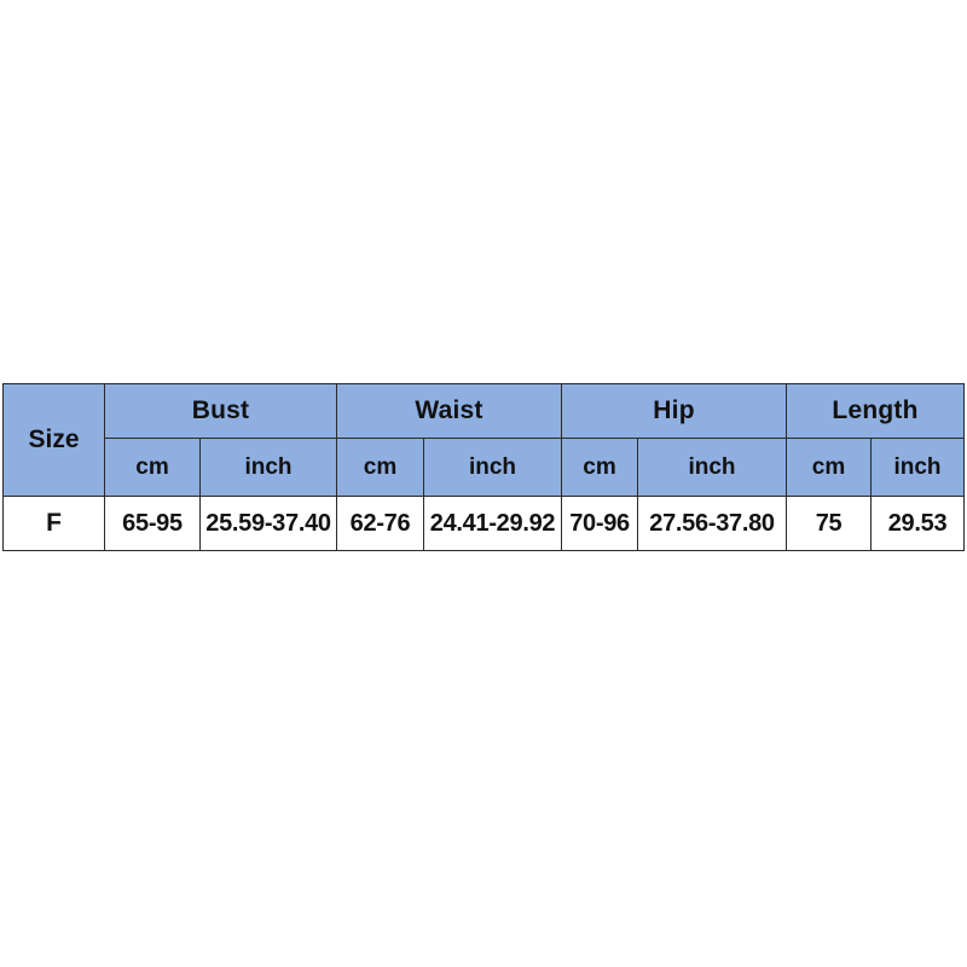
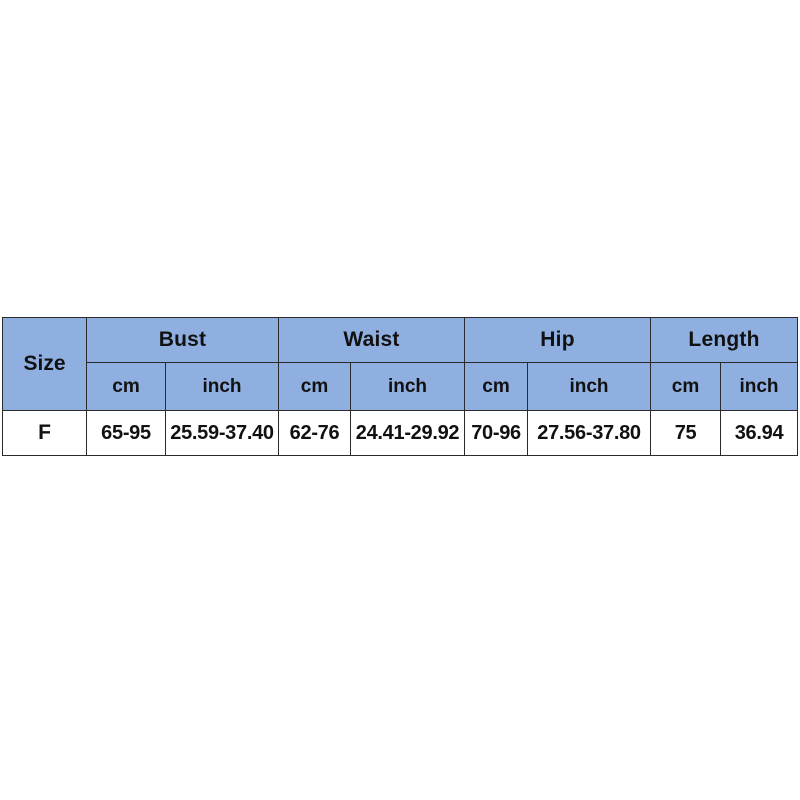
  Size	Bust	Waist	Hip	Length
  cm	inch	cm	inch	cm	inch	cm	inch
- F	65-95	25.59-37.40	62-76	24.41-29.92	70-96	27.56-37.80	75	29.53
+ F	65-95	25.59-37.40	62-76	24.41-29.92	70-96	27.56-37.80	75	36.94
